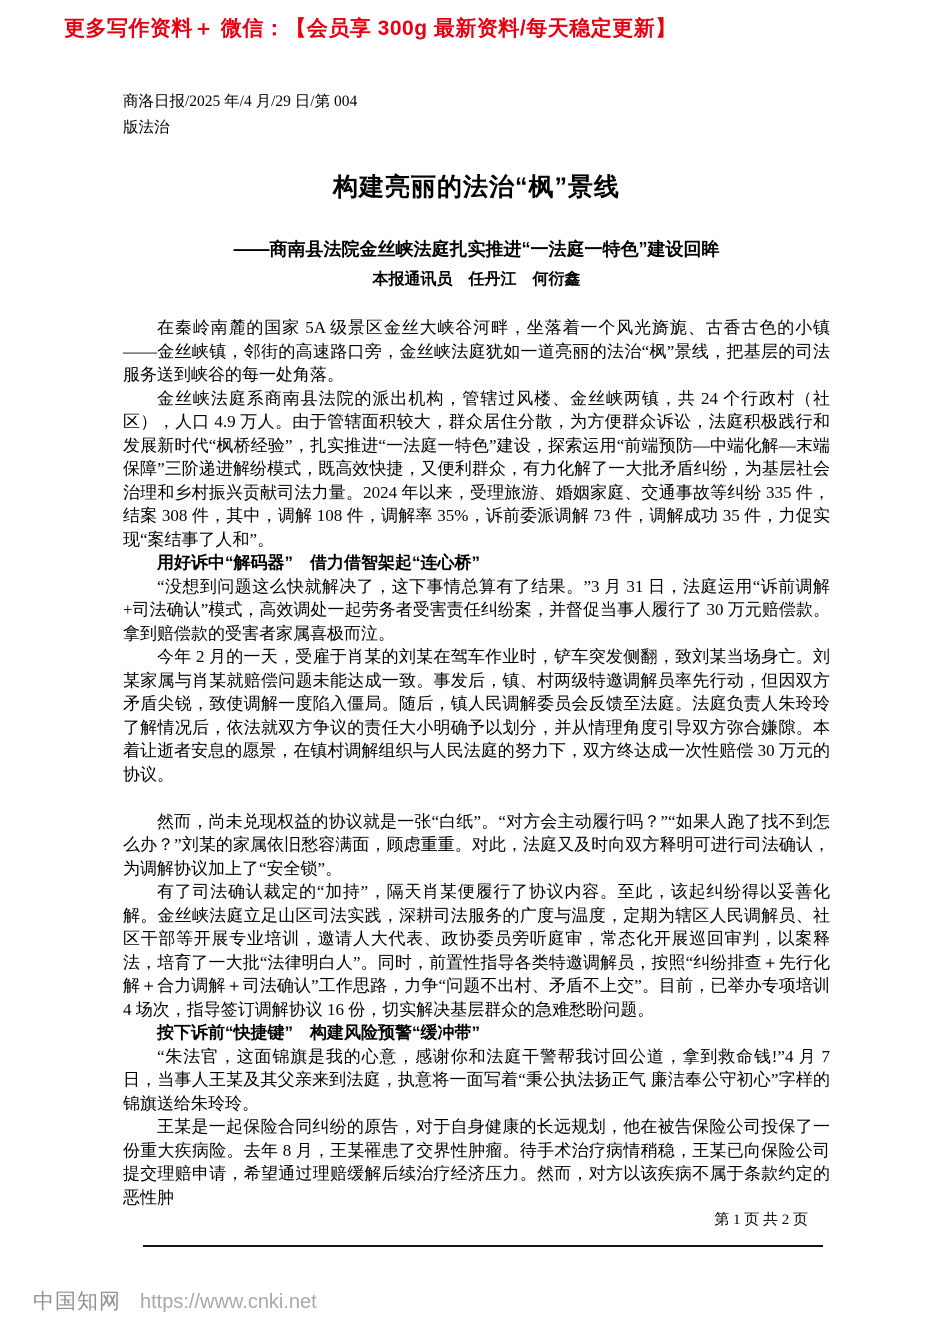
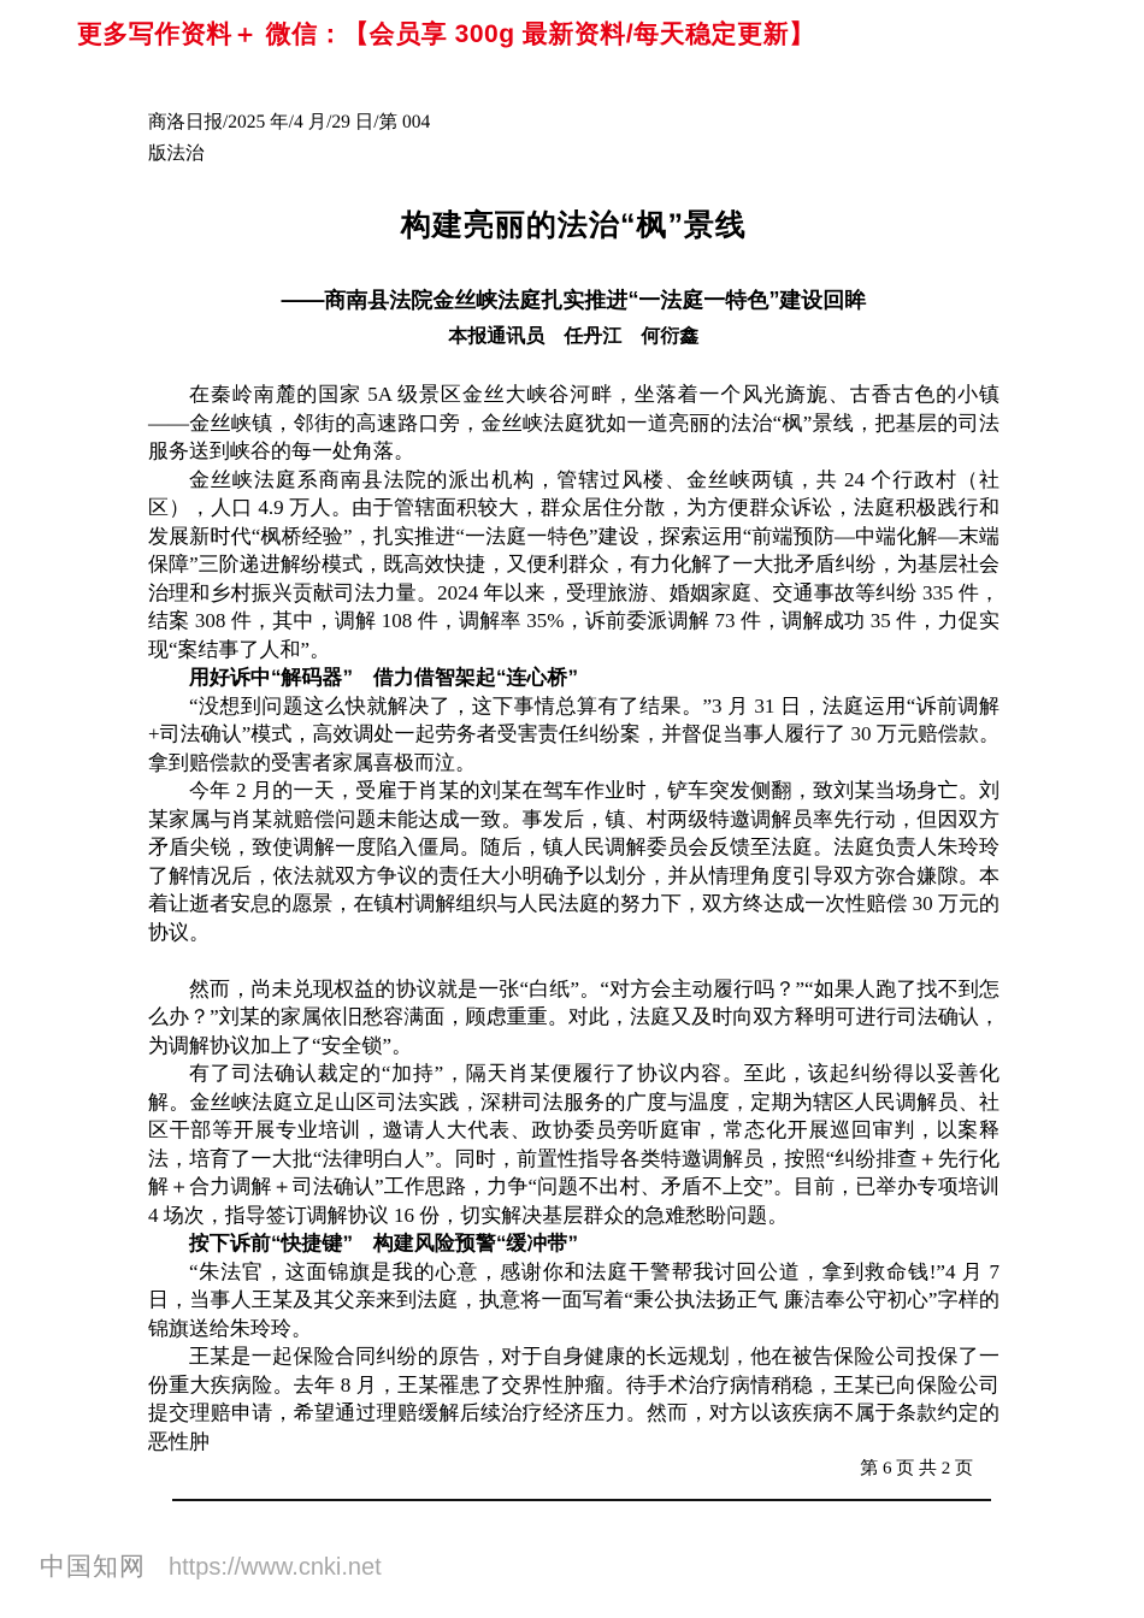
  更多写作资料＋ 微信：【会员享 300g 最新资料/每天稳定更新】
  商洛日报/2025 年/4 月/29 日/第 004
  版法治
  构建亮丽的法治“枫”景线
  ——商南县法院金丝峡法庭扎实推进“一法庭一特色”建设回眸
  本报通讯员 任丹江 何衍鑫
  在秦岭南麓的国家 5A 级景区金丝大峡谷河畔，坐落着一个风光旖旎、古香古色的小镇——金丝峡镇，邻街的高速路口旁，金丝峡法庭犹如一道亮丽的法治“枫”景线，把基层的司法服务送到峡谷的每一处角落。
  金丝峡法庭系商南县法院的派出机构，管辖过风楼、金丝峡两镇，共 24 个行政村（社区），人口 4.9 万人。由于管辖面积较大，群众居住分散，为方便群众诉讼，法庭积极践行和发展新时代“枫桥经验”，扎实推进“一法庭一特色”建设，探索运用“前端预防—中端化解—末端保障”三阶递进解纷模式，既高效快捷，又便利群众，有力化解了一大批矛盾纠纷，为基层社会治理和乡村振兴贡献司法力量。2024 年以来，受理旅游、婚姻家庭、交通事故等纠纷 335 件，结案 308 件，其中，调解 108 件，调解率 35%，诉前委派调解 73 件，调解成功 35 件，力促实现“案结事了人和”。
  用好诉中“解码器” 借力借智架起“连心桥”
  “没想到问题这么快就解决了，这下事情总算有了结果。”3 月 31 日，法庭运用“诉前调解+司法确认”模式，高效调处一起劳务者受害责任纠纷案，并督促当事人履行了 30 万元赔偿款。拿到赔偿款的受害者家属喜极而泣。
  今年 2 月的一天，受雇于肖某的刘某在驾车作业时，铲车突发侧翻，致刘某当场身亡。刘某家属与肖某就赔偿问题未能达成一致。事发后，镇、村两级特邀调解员率先行动，但因双方矛盾尖锐，致使调解一度陷入僵局。随后，镇人民调解委员会反馈至法庭。法庭负责人朱玲玲了解情况后，依法就双方争议的责任大小明确予以划分，并从情理角度引导双方弥合嫌隙。本着让逝者安息的愿景，在镇村调解组织与人民法庭的努力下，双方终达成一次性赔偿 30 万元的协议。
  然而，尚未兑现权益的协议就是一张“白纸”。“对方会主动履行吗？”“如果人跑了找不到怎么办？”刘某的家属依旧愁容满面，顾虑重重。对此，法庭又及时向双方释明可进行司法确认，为调解协议加上了“安全锁”。
  有了司法确认裁定的“加持”，隔天肖某便履行了协议内容。至此，该起纠纷得以妥善化解。金丝峡法庭立足山区司法实践，深耕司法服务的广度与温度，定期为辖区人民调解员、社区干部等开展专业培训，邀请人大代表、政协委员旁听庭审，常态化开展巡回审判，以案释法，培育了一大批“法律明白人”。同时，前置性指导各类特邀调解员，按照“纠纷排查＋先行化解＋合力调解＋司法确认”工作思路，力争“问题不出村、矛盾不上交”。目前，已举办专项培训 4 场次，指导签订调解协议 16 份，切实解决基层群众的急难愁盼问题。
  按下诉前“快捷键” 构建风险预警“缓冲带”
  “朱法官，这面锦旗是我的心意，感谢你和法庭干警帮我讨回公道，拿到救命钱!”4 月 7 日，当事人王某及其父亲来到法庭，执意将一面写着“秉公执法扬正气 廉洁奉公守初心”字样的锦旗送给朱玲玲。
  王某是一起保险合同纠纷的原告，对于自身健康的长远规划，他在被告保险公司投保了一份重大疾病险。去年 8 月，王某罹患了交界性肿瘤。待手术治疗病情稍稳，王某已向保险公司提交理赔申请，希望通过理赔缓解后续治疗经济压力。然而，对方以该疾病不属于条款约定的恶性肿
- 第 1 页 共 2 页
+ 第 6 页 共 2 页
  中国知网
  https://www.cnki.net
